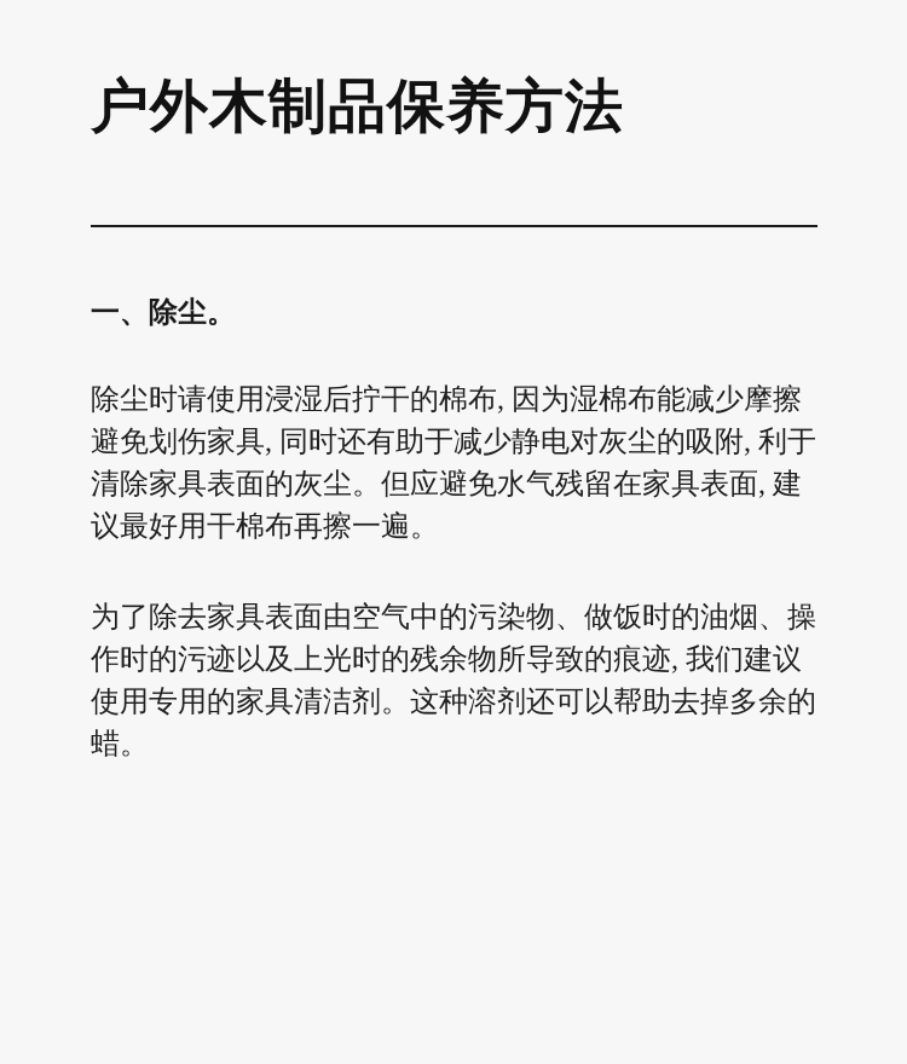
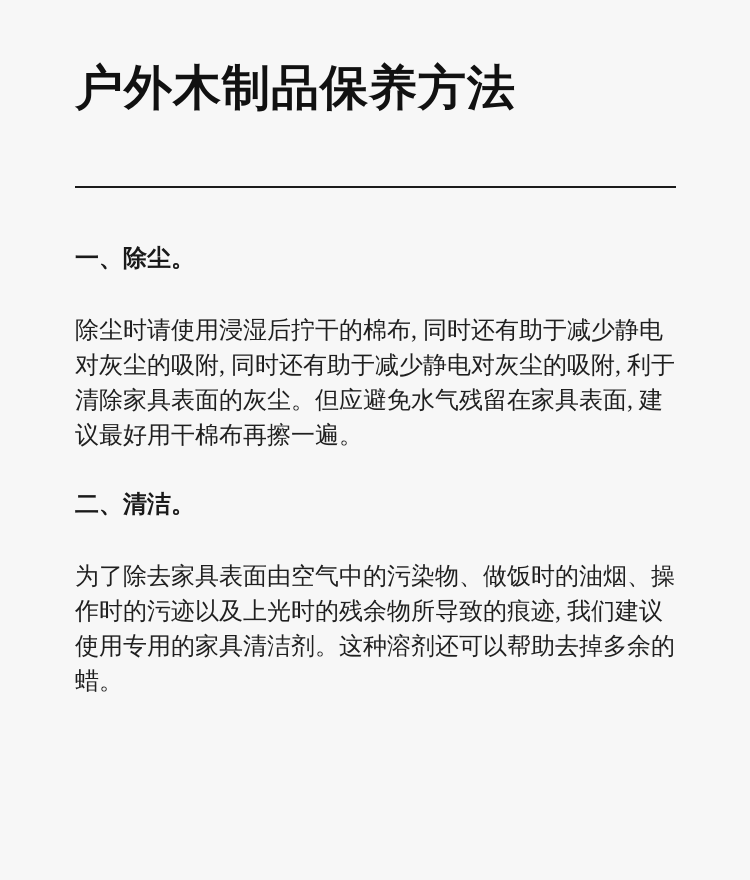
  户外木制品保养方法
  一、除尘。
- 除尘时请使用浸湿后拧干的棉布, 因为湿棉布能减少摩擦避免划伤家具, 同时还有助于减少静电对灰尘的吸附, 利于清除家具表面的灰尘。但应避免水气残留在家具表面, 建议最好用干棉布再擦一遍。
+ 除尘时请使用浸湿后拧干的棉布, 同时还有助于减少静电对灰尘的吸附, 同时还有助于减少静电对灰尘的吸附, 利于清除家具表面的灰尘。但应避免水气残留在家具表面, 建议最好用干棉布再擦一遍。
+ 二、清洁。
  为了除去家具表面由空气中的污染物、做饭时的油烟、操作时的污迹以及上光时的残余物所导致的痕迹, 我们建议使用专用的家具清洁剂。这种溶剂还可以帮助去掉多余的蜡。
